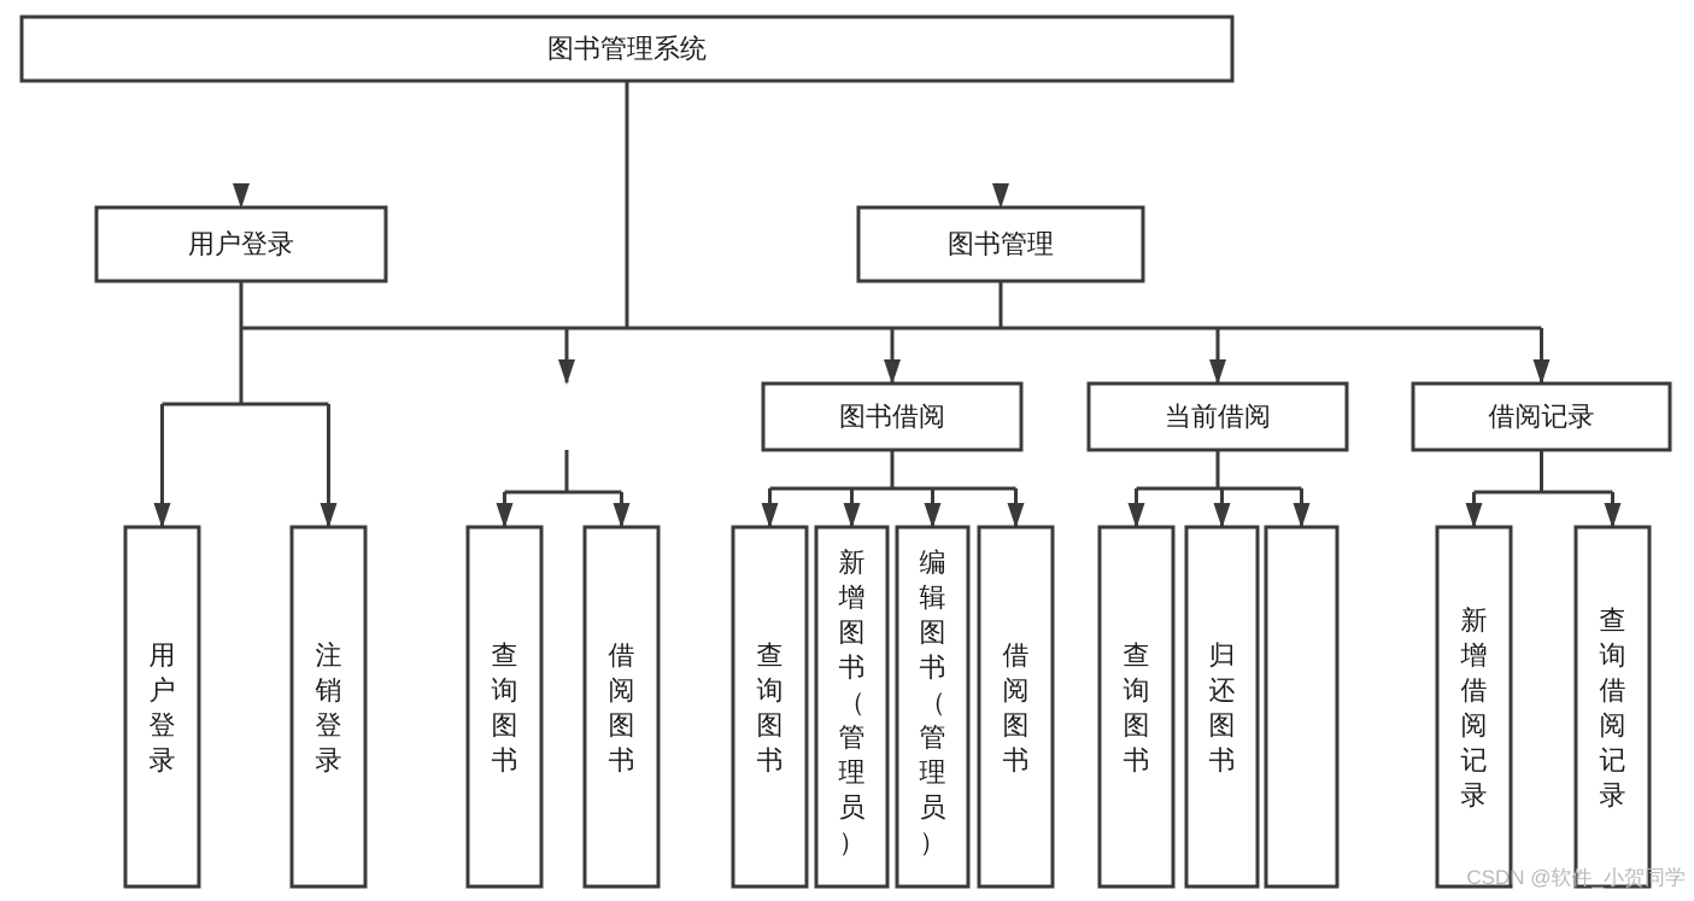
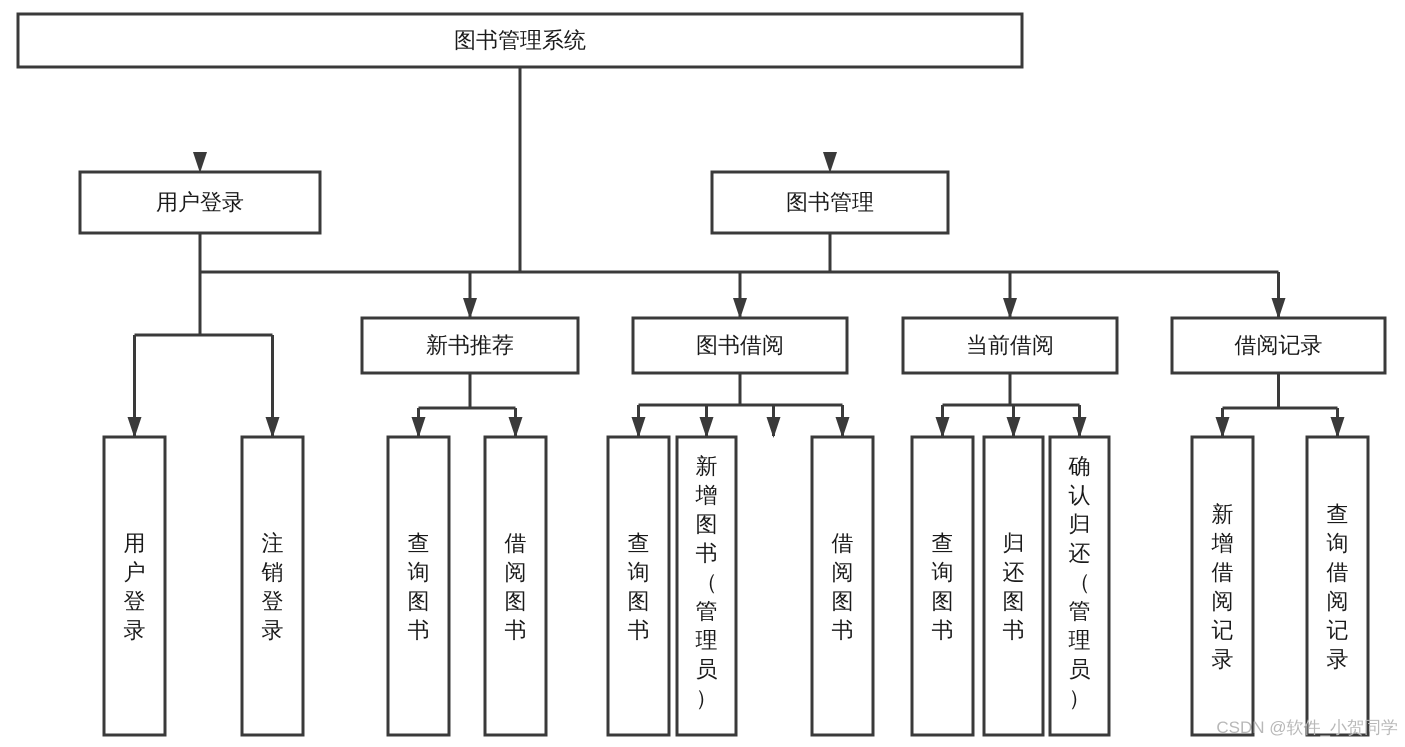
  图书管理系统
  用户登录
  图书管理
+ 新书推荐
  图书借阅
  当前借阅
  借阅记录
  用户登录
  注销登录
  查询图书
  借阅图书
  查询图书
  新增图书（管理员）
- 编辑图书（管理员）
  借阅图书
  查询图书
  归还图书
+ 确认归还（管理员）
  新增借阅记录
  查询借阅记录
  CSDN @软件_小贺同学
